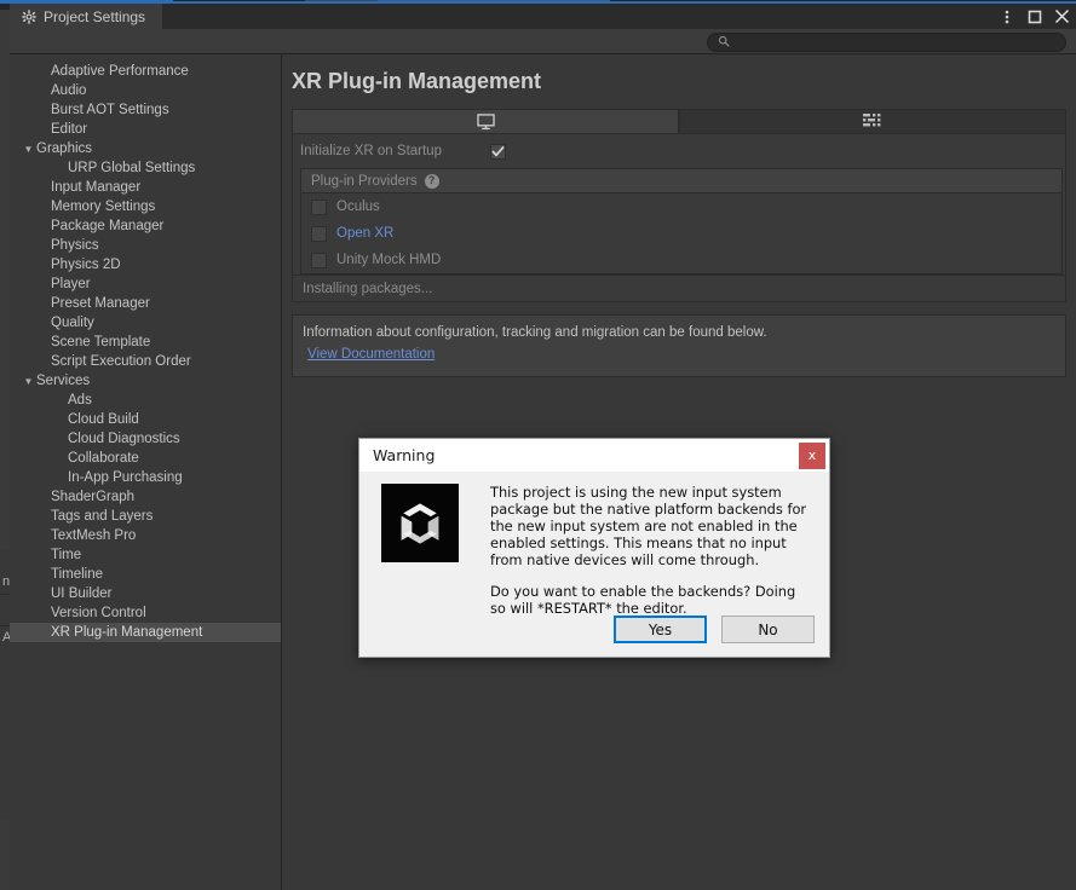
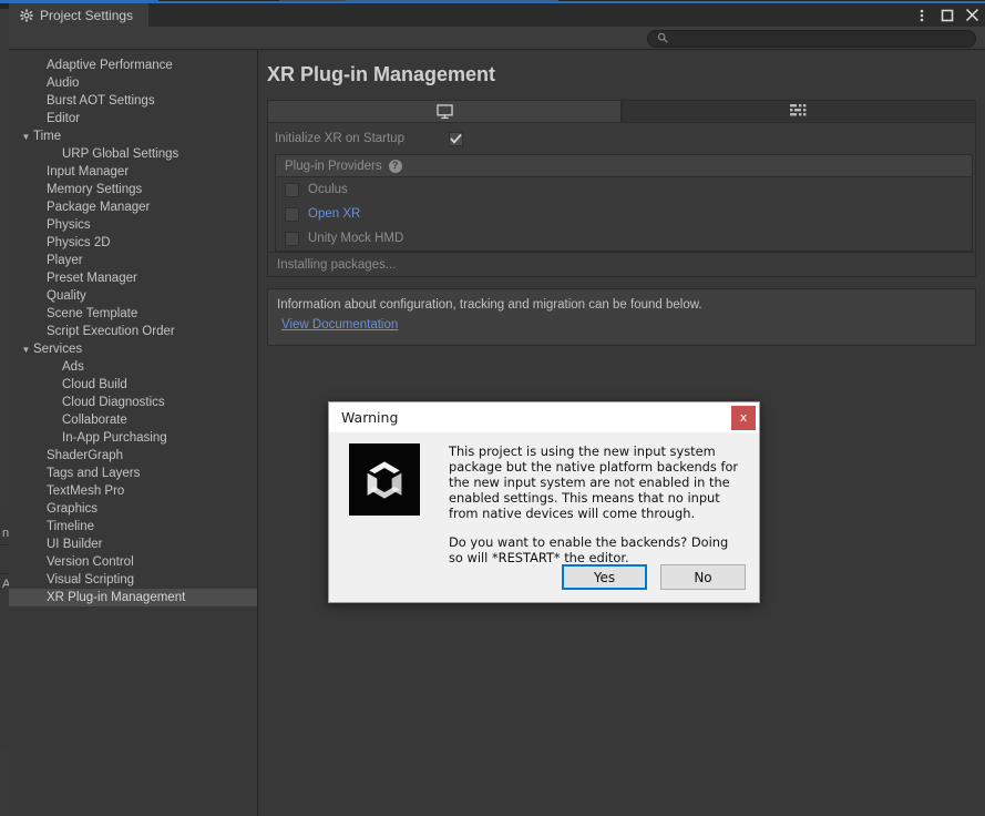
  Project Settings
  Adaptive Performance
  Audio
  Burst AOT Settings
  Editor
  ▼
- Graphics
+ Time
  URP Global Settings
  Input Manager
  Memory Settings
  Package Manager
  Physics
  Physics 2D
  Player
  Preset Manager
  Quality
  Scene Template
  Script Execution Order
  ▼
  Services
  Ads
  Cloud Build
  Cloud Diagnostics
  Collaborate
  In-App Purchasing
  ShaderGraph
  Tags and Layers
  TextMesh Pro
- Time
+ Graphics
  Timeline
  UI Builder
  Version Control
+ Visual Scripting
  XR Plug-in Management
  XR Plug-in Management
  Initialize XR on Startup
  Plug-in Providers
  ?
  Oculus
  Open XR
  Unity Mock HMD
  Installing packages...
  Information about configuration, tracking and migration can be found below.
  View Documentation
  Warning
  x
  This project is using the new input system package but the native platform backends for the new input system are not enabled in the enabled settings. This means that no input from native devices will come through.
  Do you want to enable the backends? Doing so will *RESTART* the editor.
  Yes
  No
